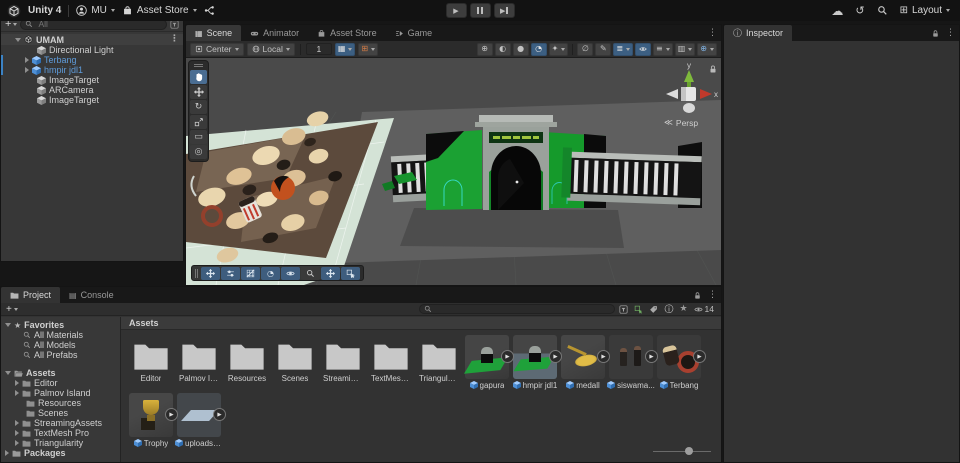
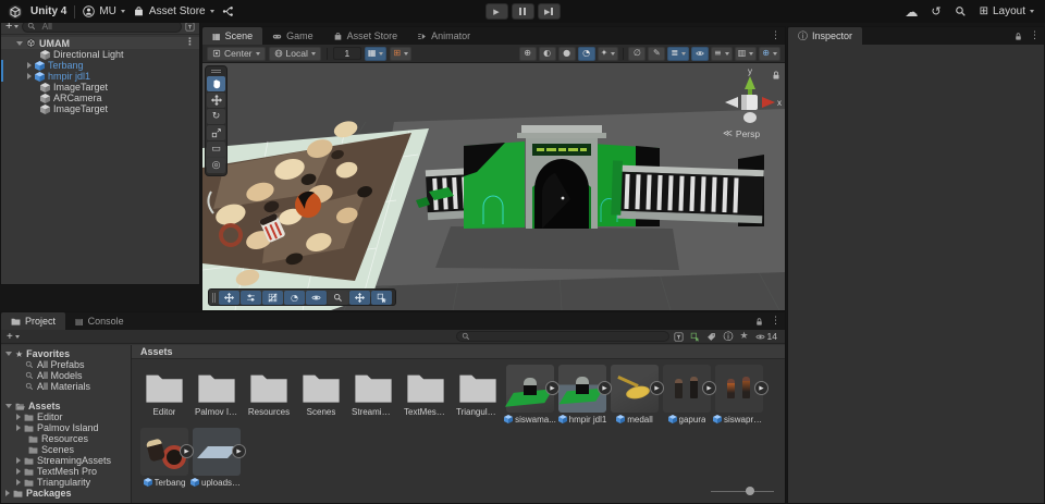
  Unity 4
  MU
  Asset Store
  ▶
  ▶
  ☁
  ↺
  ⊞
  Layout
  +
  All
  UMAM
  ⋮
  Directional Light
  Terbang
  hmpir jdl1
  ImageTarget
  ARCamera
  ImageTarget
  ▦
  Scene
- Animator
+ Game
  Asset Store
- Game
+ Animator
  ⋮
  Center
  Local
  1
  ▦
  ⊞
  ⊕
  ◐
  ●
  ◔
  ✦
  ∅
  ✎
  ≣
  ≡
  ▥
  ⊕
  ↻
  ▭
  ◎
  ◔
  y
  x
  ≪
  Persp
  ⓘ
  Inspector
  ⋮
  Project
  ▤
  Console
  ⋮
  +
  ⓘ
  ★
  14
  ★
  Favorites
- All Materials
+ All Prefabs
  All Models
- All Prefabs
+ All Materials
  Assets
  Editor
  Palmov Island
  Resources
  Scenes
  StreamingAssets
  TextMesh Pro
  Triangularity
  Packages
  Assets
  Editor
  Palmov Isla
  Resources
  Scenes
  StreamingA
  TextMesh P
  Triangularit
- gapura
+ siswama...
  hmpir jdl1
  medall
- siswama...
+ gapura
+ siswapra...
  Terbang
- Trophy
  uploads_..
